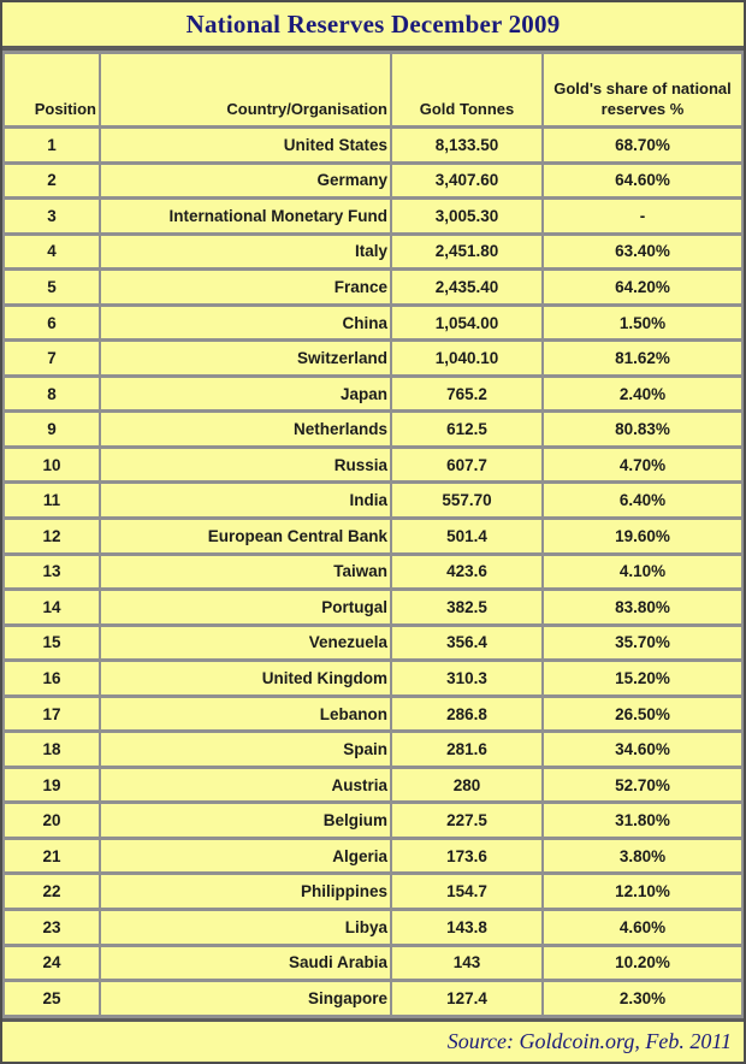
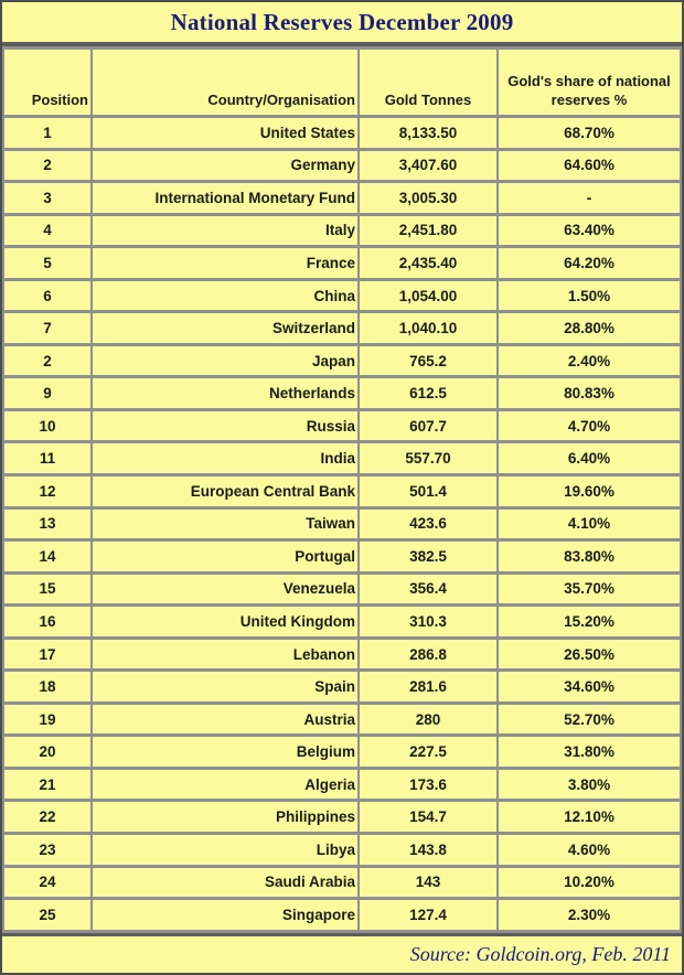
  National Reserves December 2009
  Position	Country/Organisation	Gold Tonnes	Gold's share of national reserves %
  1	United States	8,133.50	68.70%
  2	Germany	3,407.60	64.60%
  3	International Monetary Fund	3,005.30	-
  4	Italy	2,451.80	63.40%
  5	France	2,435.40	64.20%
  6	China	1,054.00	1.50%
- 7	Switzerland	1,040.10	81.62%
+ 7	Switzerland	1,040.10	28.80%
- 8	Japan	765.2	2.40%
+ 2	Japan	765.2	2.40%
  9	Netherlands	612.5	80.83%
  10	Russia	607.7	4.70%
  11	India	557.70	6.40%
  12	European Central Bank	501.4	19.60%
  13	Taiwan	423.6	4.10%
  14	Portugal	382.5	83.80%
  15	Venezuela	356.4	35.70%
  16	United Kingdom	310.3	15.20%
  17	Lebanon	286.8	26.50%
  18	Spain	281.6	34.60%
  19	Austria	280	52.70%
  20	Belgium	227.5	31.80%
  21	Algeria	173.6	3.80%
  22	Philippines	154.7	12.10%
  23	Libya	143.8	4.60%
  24	Saudi Arabia	143	10.20%
  25	Singapore	127.4	2.30%
  Source: Goldcoin.org, Feb. 2011
